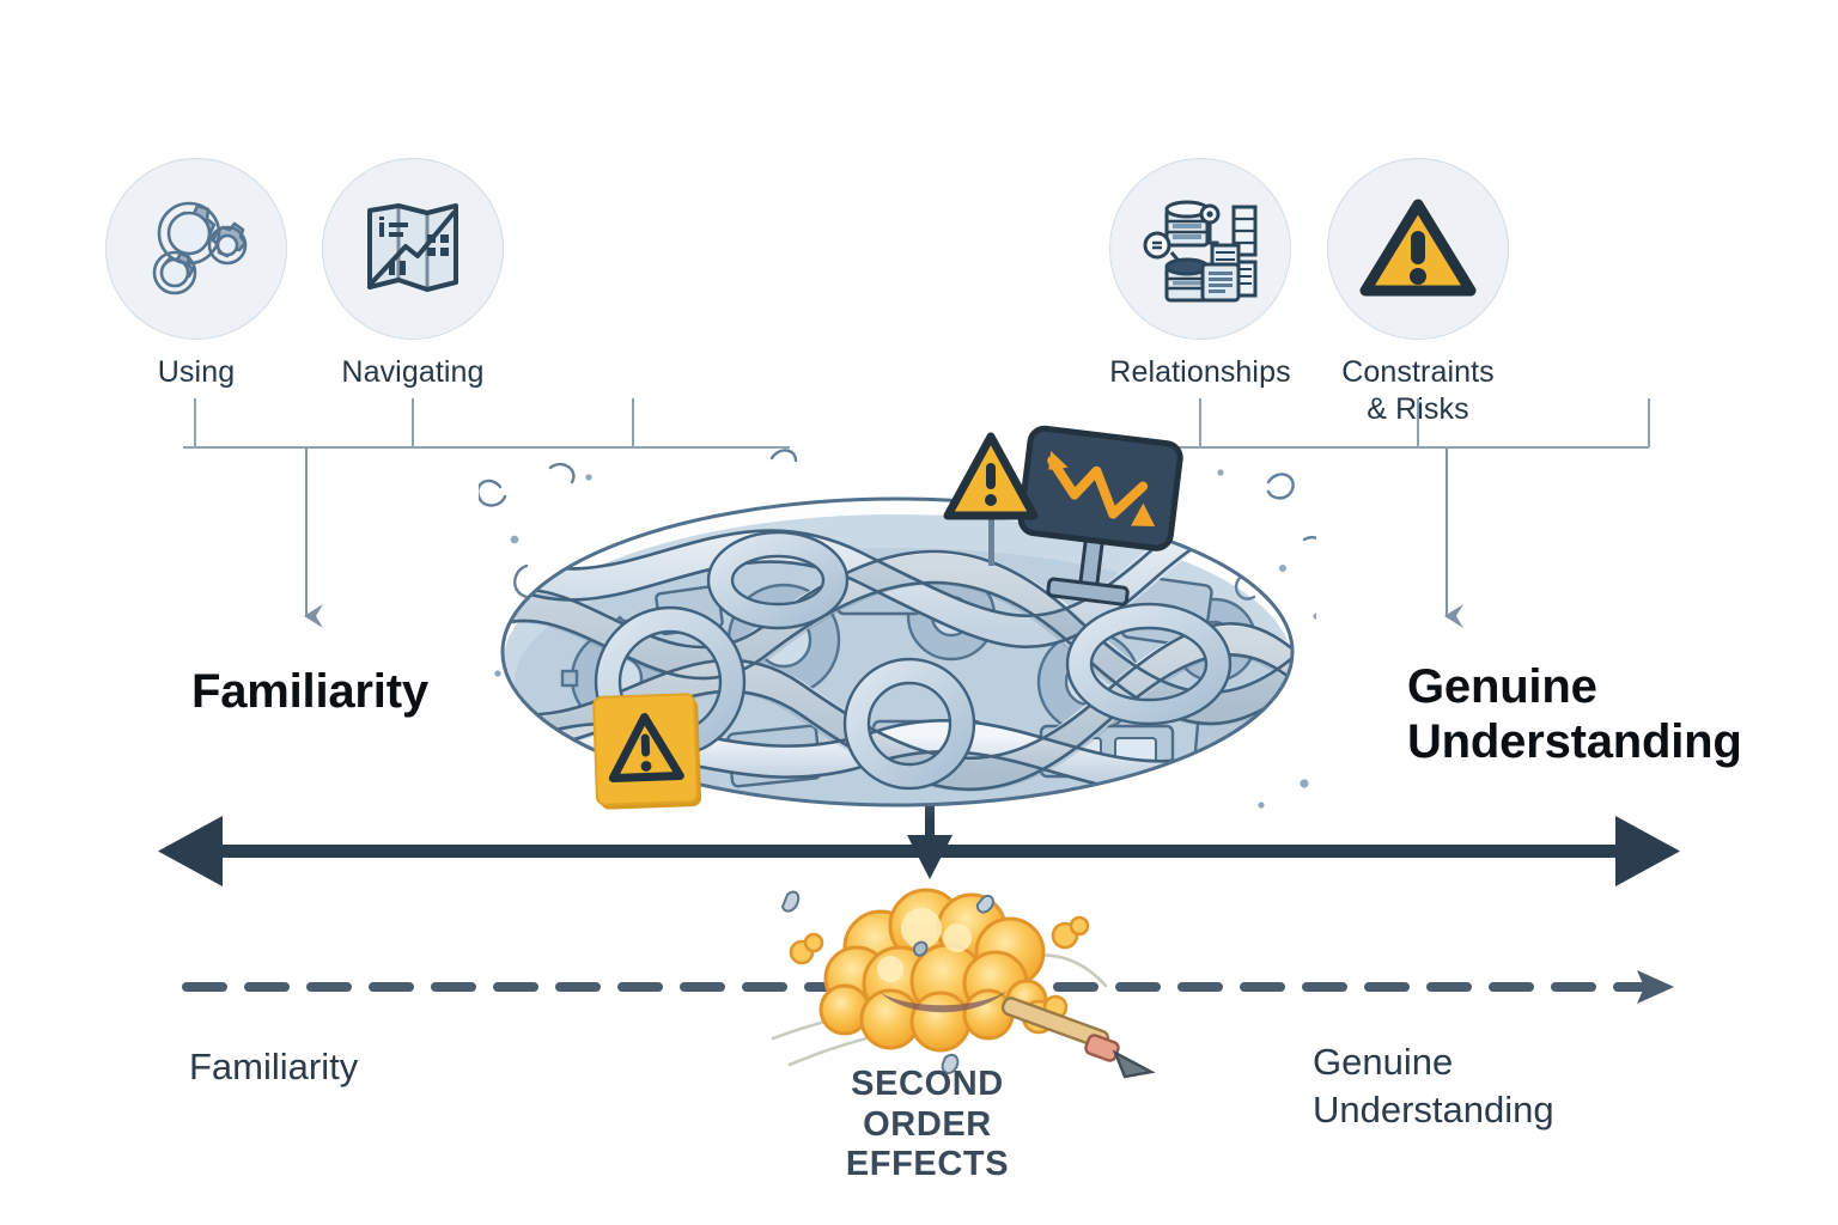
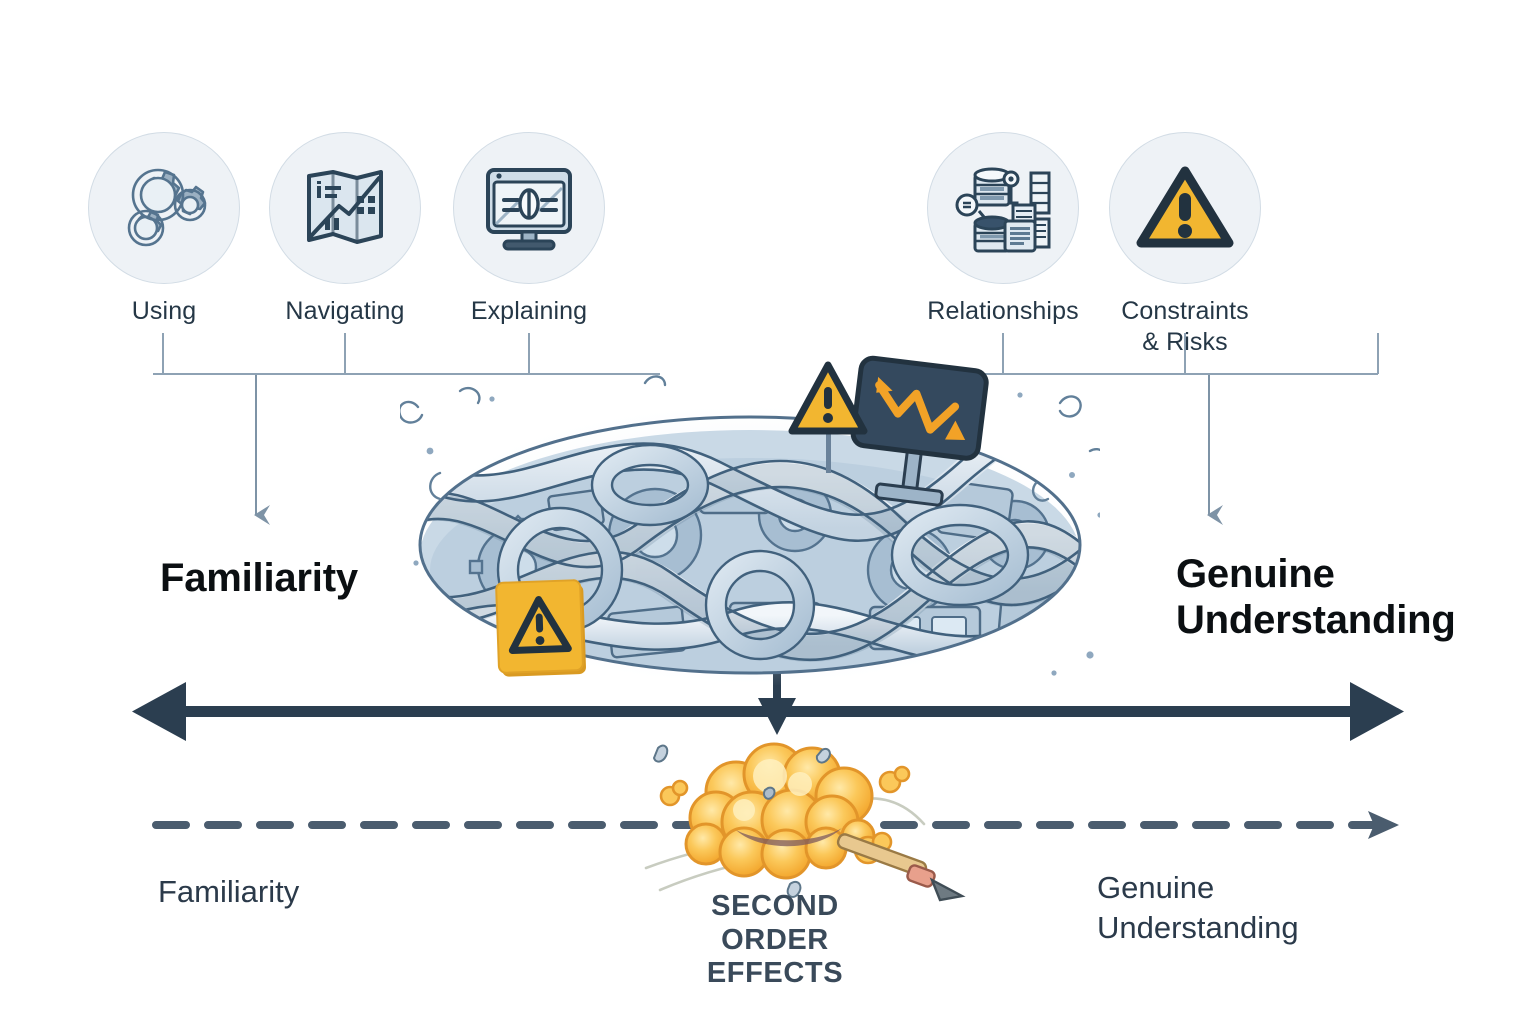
  Using
  Navigating
+ Explaining
  Relationships
  Constraints
  & Risks
  Familiarity
  Genuine
  Understanding
  Familiarity
  Genuine
  Understanding
  SECOND
  ORDER
  EFFECTS
